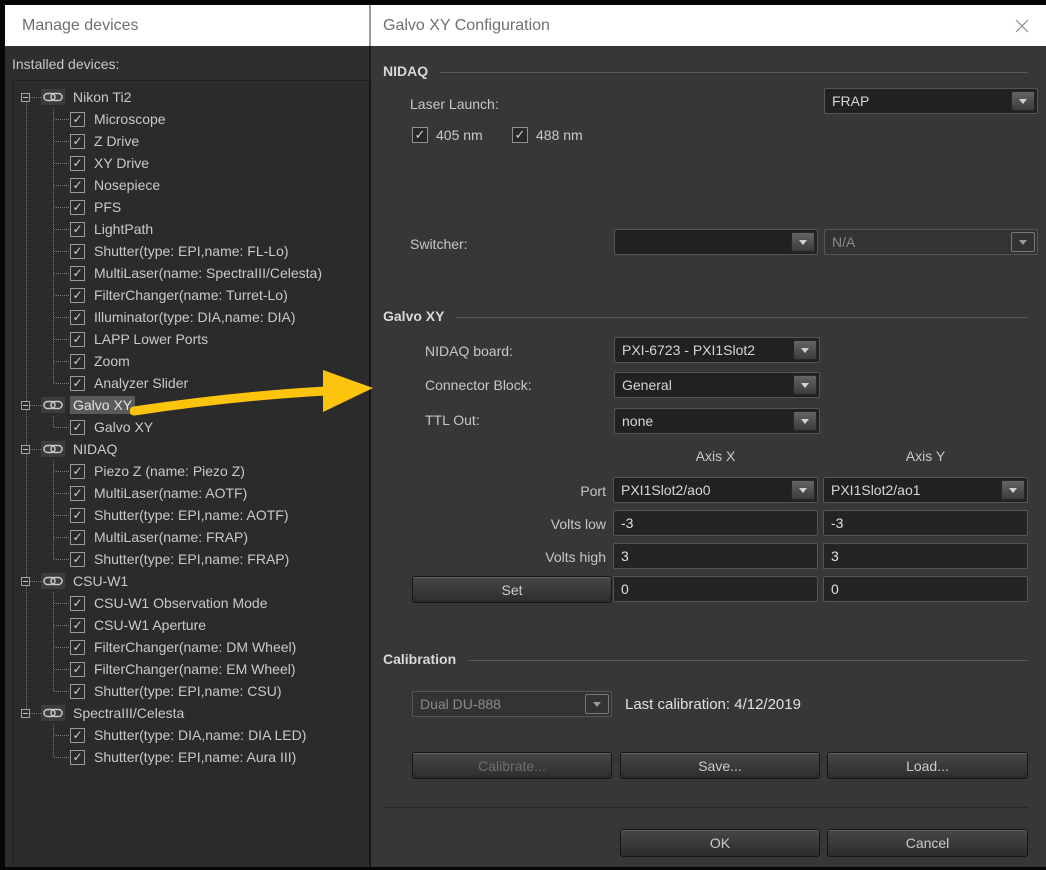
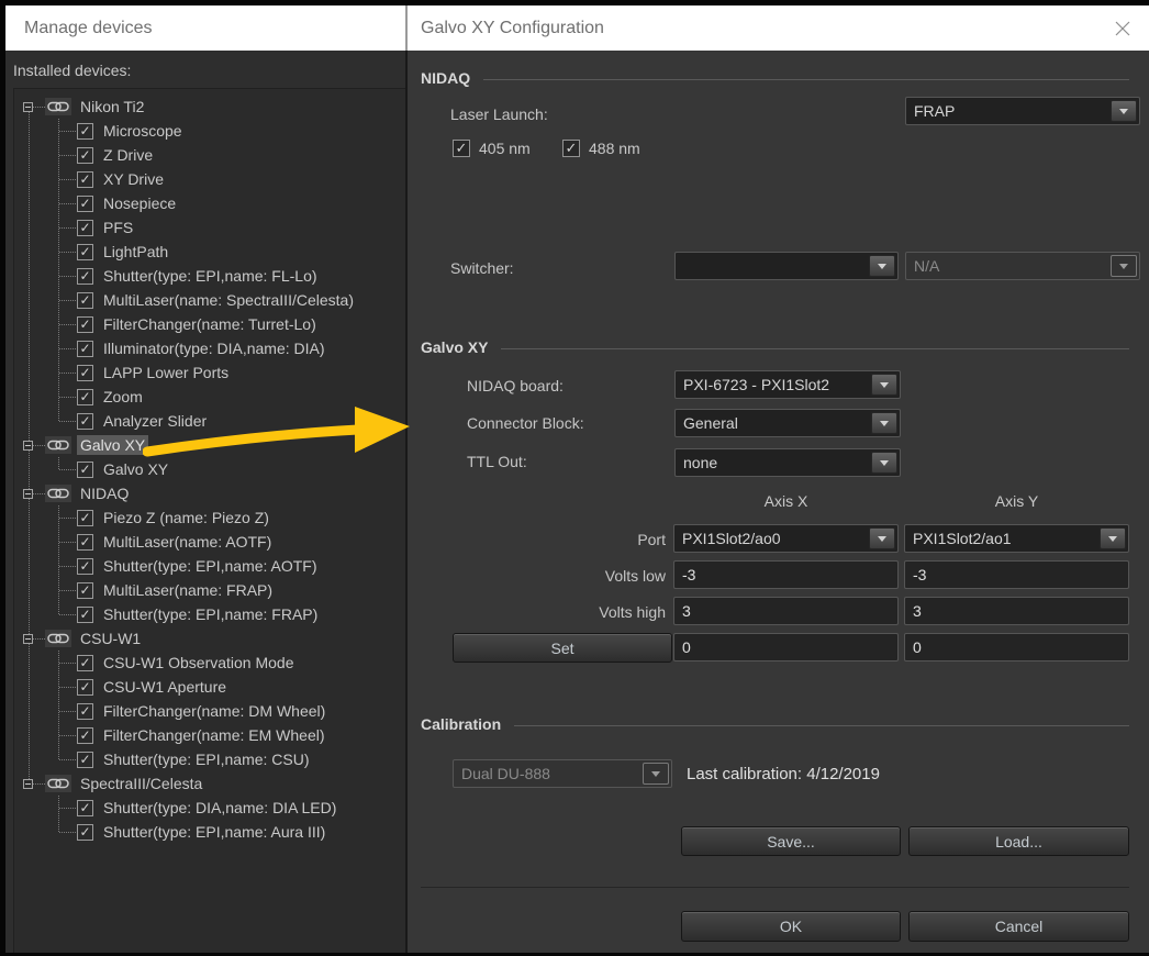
  Manage devices
  Galvo XY Configuration
  Installed devices:
  Nikon Ti2
  ✓
  Microscope
  ✓
  Z Drive
  ✓
  XY Drive
  ✓
  Nosepiece
  ✓
  PFS
  ✓
  LightPath
  ✓
  Shutter(type: EPI,name: FL-Lo)
  ✓
  MultiLaser(name: SpectraIII/Celesta)
  ✓
  FilterChanger(name: Turret-Lo)
  ✓
  Illuminator(type: DIA,name: DIA)
  ✓
  LAPP Lower Ports
  ✓
  Zoom
  ✓
  Analyzer Slider
  Galvo XY
  ✓
  Galvo XY
  NIDAQ
  ✓
  Piezo Z (name: Piezo Z)
  ✓
  MultiLaser(name: AOTF)
  ✓
  Shutter(type: EPI,name: AOTF)
  ✓
  MultiLaser(name: FRAP)
  ✓
  Shutter(type: EPI,name: FRAP)
  CSU-W1
  ✓
  CSU-W1 Observation Mode
  ✓
  CSU-W1 Aperture
  ✓
  FilterChanger(name: DM Wheel)
  ✓
  FilterChanger(name: EM Wheel)
  ✓
  Shutter(type: EPI,name: CSU)
  SpectraIII/Celesta
  ✓
  Shutter(type: DIA,name: DIA LED)
  ✓
  Shutter(type: EPI,name: Aura III)
  NIDAQ
  Laser Launch:
  FRAP
  ✓
  405 nm
  ✓
  488 nm
  Switcher:
  N/A
  Galvo XY
  NIDAQ board:
  PXI-6723 - PXI1Slot2
  Connector Block:
  General
  TTL Out:
  none
  Axis X
  Axis Y
  Port
  PXI1Slot2/ao0
  PXI1Slot2/ao1
  Volts low
  -3
  -3
  Volts high
  3
  3
  Set
  0
  0
  Calibration
  Dual DU-888
  Last calibration: 4/12/2019
- Calibrate...
  Save...
  Load...
  OK
  Cancel
